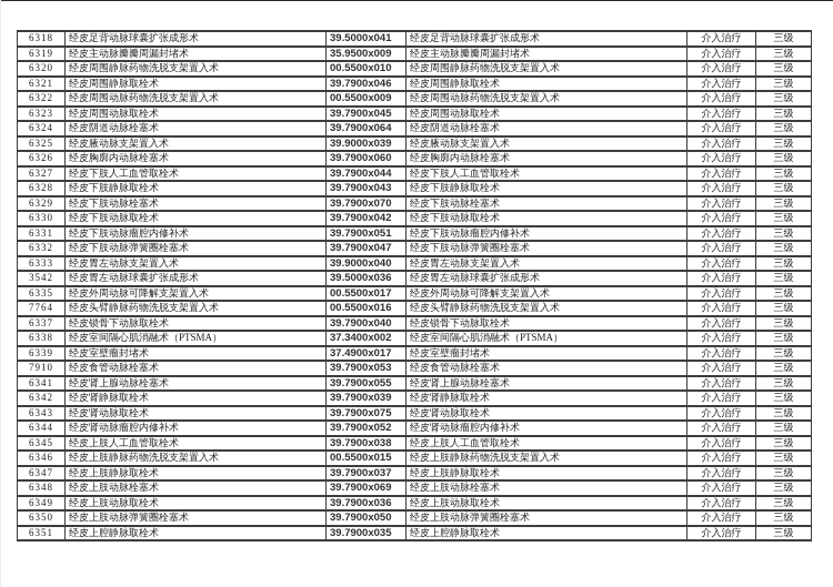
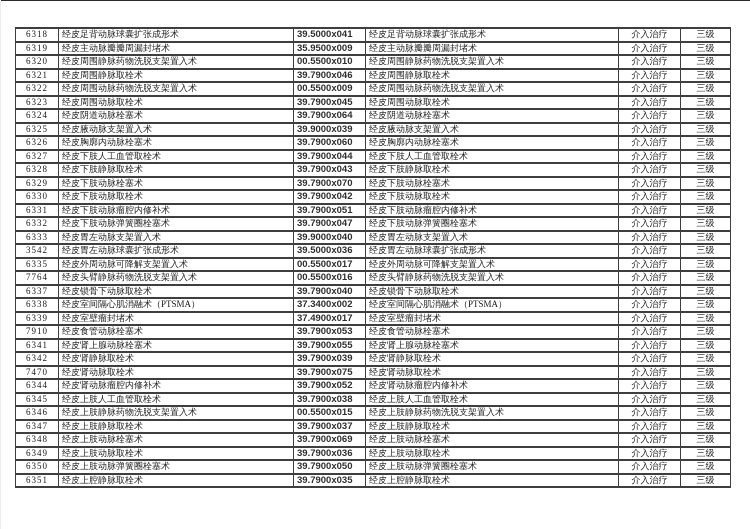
  6318	经皮足背动脉球囊扩张成形术	39.5000x041	经皮足背动脉球囊扩张成形术	介入治疗	三级
  6319	经皮主动脉瓣瓣周漏封堵术	35.9500x009	经皮主动脉瓣瓣周漏封堵术	介入治疗	三级
  6320	经皮周围静脉药物洗脱支架置入术	00.5500x010	经皮周围静脉药物洗脱支架置入术	介入治疗	三级
  6321	经皮周围静脉取栓术	39.7900x046	经皮周围静脉取栓术	介入治疗	三级
  6322	经皮周围动脉药物洗脱支架置入术	00.5500x009	经皮周围动脉药物洗脱支架置入术	介入治疗	三级
  6323	经皮周围动脉取栓术	39.7900x045	经皮周围动脉取栓术	介入治疗	三级
  6324	经皮阴道动脉栓塞术	39.7900x064	经皮阴道动脉栓塞术	介入治疗	三级
  6325	经皮腋动脉支架置入术	39.9000x039	经皮腋动脉支架置入术	介入治疗	三级
  6326	经皮胸廓内动脉栓塞术	39.7900x060	经皮胸廓内动脉栓塞术	介入治疗	三级
  6327	经皮下肢人工血管取栓术	39.7900x044	经皮下肢人工血管取栓术	介入治疗	三级
  6328	经皮下肢静脉取栓术	39.7900x043	经皮下肢静脉取栓术	介入治疗	三级
  6329	经皮下肢动脉栓塞术	39.7900x070	经皮下肢动脉栓塞术	介入治疗	三级
  6330	经皮下肢动脉取栓术	39.7900x042	经皮下肢动脉取栓术	介入治疗	三级
  6331	经皮下肢动脉瘤腔内修补术	39.7900x051	经皮下肢动脉瘤腔内修补术	介入治疗	三级
  6332	经皮下肢动脉弹簧圈栓塞术	39.7900x047	经皮下肢动脉弹簧圈栓塞术	介入治疗	三级
  6333	经皮胃左动脉支架置入术	39.9000x040	经皮胃左动脉支架置入术	介入治疗	三级
  3542	经皮胃左动脉球囊扩张成形术	39.5000x036	经皮胃左动脉球囊扩张成形术	介入治疗	三级
  6335	经皮外周动脉可降解支架置入术	00.5500x017	经皮外周动脉可降解支架置入术	介入治疗	三级
  7764	经皮头臂静脉药物洗脱支架置入术	00.5500x016	经皮头臂静脉药物洗脱支架置入术	介入治疗	三级
  6337	经皮锁骨下动脉取栓术	39.7900x040	经皮锁骨下动脉取栓术	介入治疗	三级
  6338	经皮室间隔心肌消融术（PTSMA）	37.3400x002	经皮室间隔心肌消融术（PTSMA）	介入治疗	三级
  6339	经皮室壁瘤封堵术	37.4900x017	经皮室壁瘤封堵术	介入治疗	三级
  7910	经皮食管动脉栓塞术	39.7900x053	经皮食管动脉栓塞术	介入治疗	三级
  6341	经皮肾上腺动脉栓塞术	39.7900x055	经皮肾上腺动脉栓塞术	介入治疗	三级
  6342	经皮肾静脉取栓术	39.7900x039	经皮肾静脉取栓术	介入治疗	三级
- 6343	经皮肾动脉取栓术	39.7900x075	经皮肾动脉取栓术	介入治疗	三级
+ 7470	经皮肾动脉取栓术	39.7900x075	经皮肾动脉取栓术	介入治疗	三级
  6344	经皮肾动脉瘤腔内修补术	39.7900x052	经皮肾动脉瘤腔内修补术	介入治疗	三级
  6345	经皮上肢人工血管取栓术	39.7900x038	经皮上肢人工血管取栓术	介入治疗	三级
  6346	经皮上肢静脉药物洗脱支架置入术	00.5500x015	经皮上肢静脉药物洗脱支架置入术	介入治疗	三级
  6347	经皮上肢静脉取栓术	39.7900x037	经皮上肢静脉取栓术	介入治疗	三级
  6348	经皮上肢动脉栓塞术	39.7900x069	经皮上肢动脉栓塞术	介入治疗	三级
  6349	经皮上肢动脉取栓术	39.7900x036	经皮上肢动脉取栓术	介入治疗	三级
  6350	经皮上肢动脉弹簧圈栓塞术	39.7900x050	经皮上肢动脉弹簧圈栓塞术	介入治疗	三级
  6351	经皮上腔静脉取栓术	39.7900x035	经皮上腔静脉取栓术	介入治疗	三级
